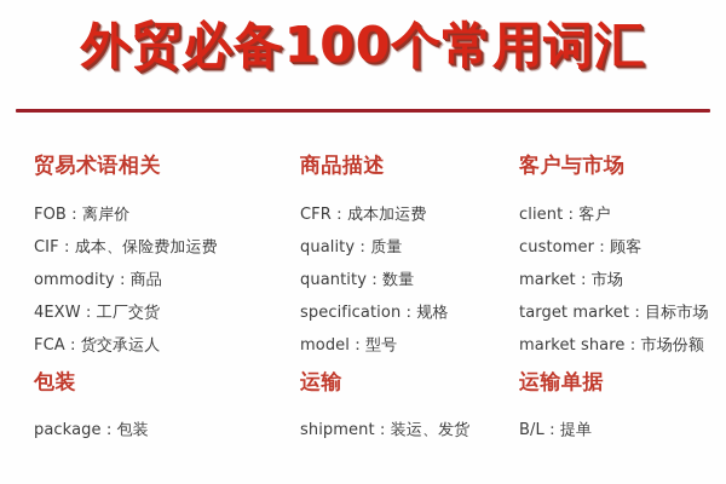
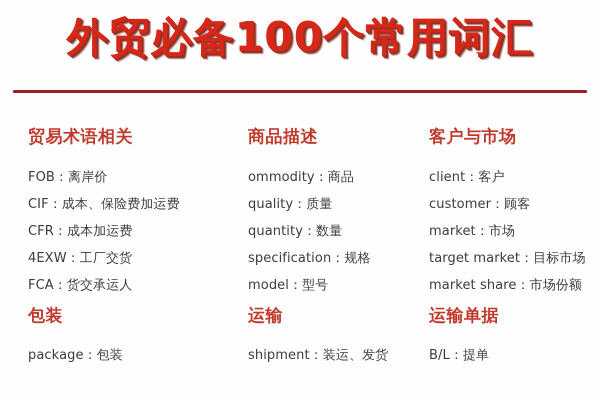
  外贸必备100个常用词汇
  贸易术语相关
  FOB：离岸价
  CIF：成本、保险费加运费
- ommodity：商品
+ CFR：成本加运费
  4EXW：工厂交货
  FCA：货交承运人
  商品描述
- CFR：成本加运费
+ ommodity：商品
  quality：质量
  quantity：数量
  specification：规格
  model：型号
  客户与市场
  client：客户
  customer：顾客
  market：市场
  target market：目标市场
  market share：市场份额
  包装
  package：包装
  运输
  shipment：装运、发货
  运输单据
  B/L：提单
